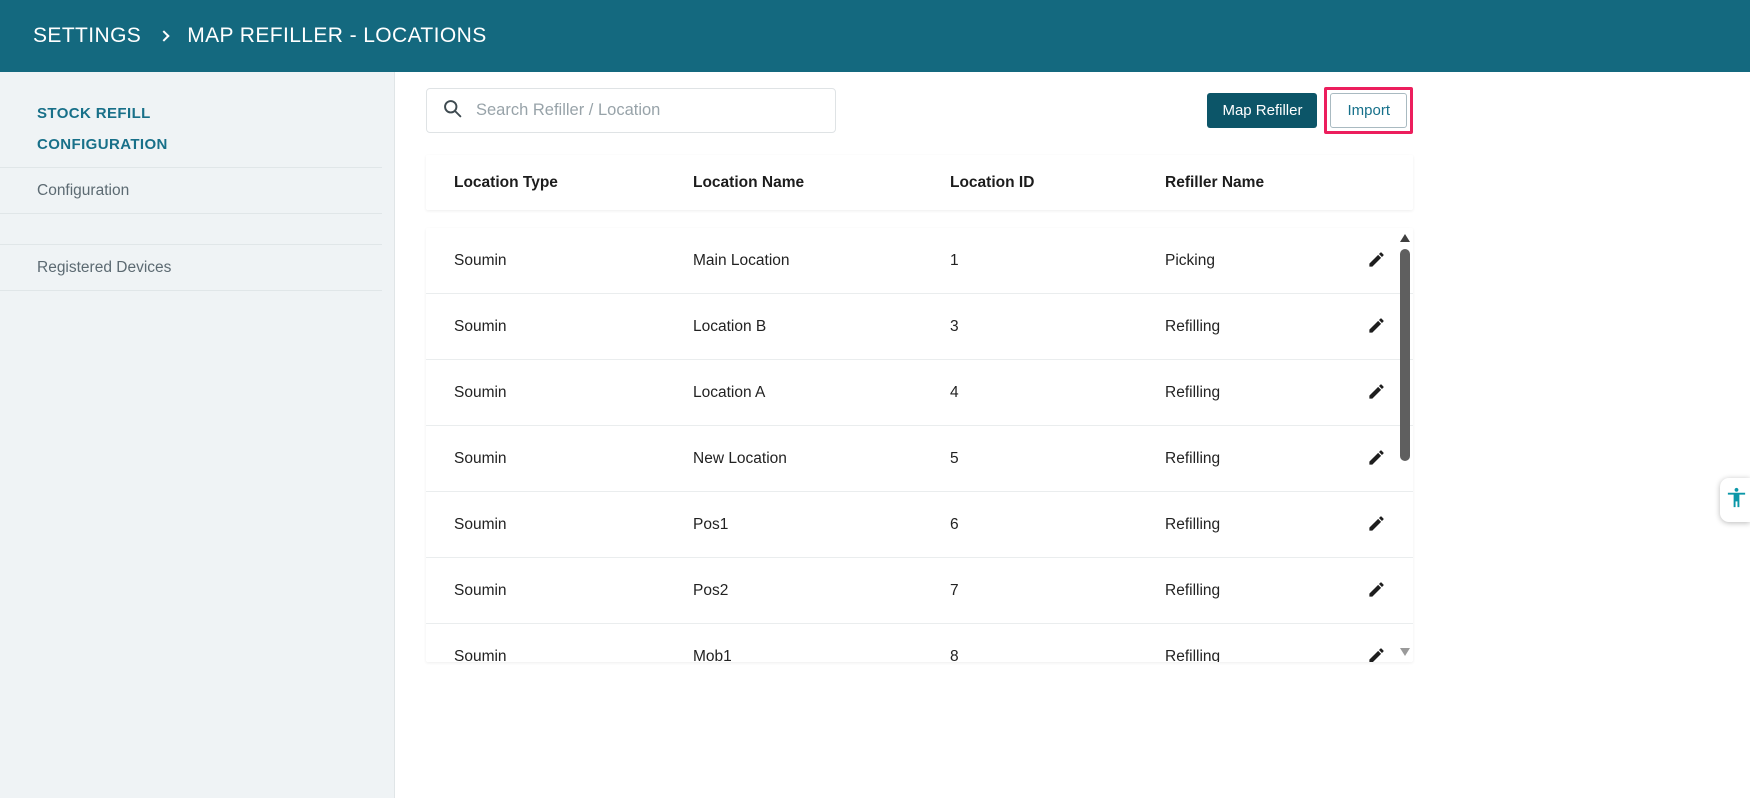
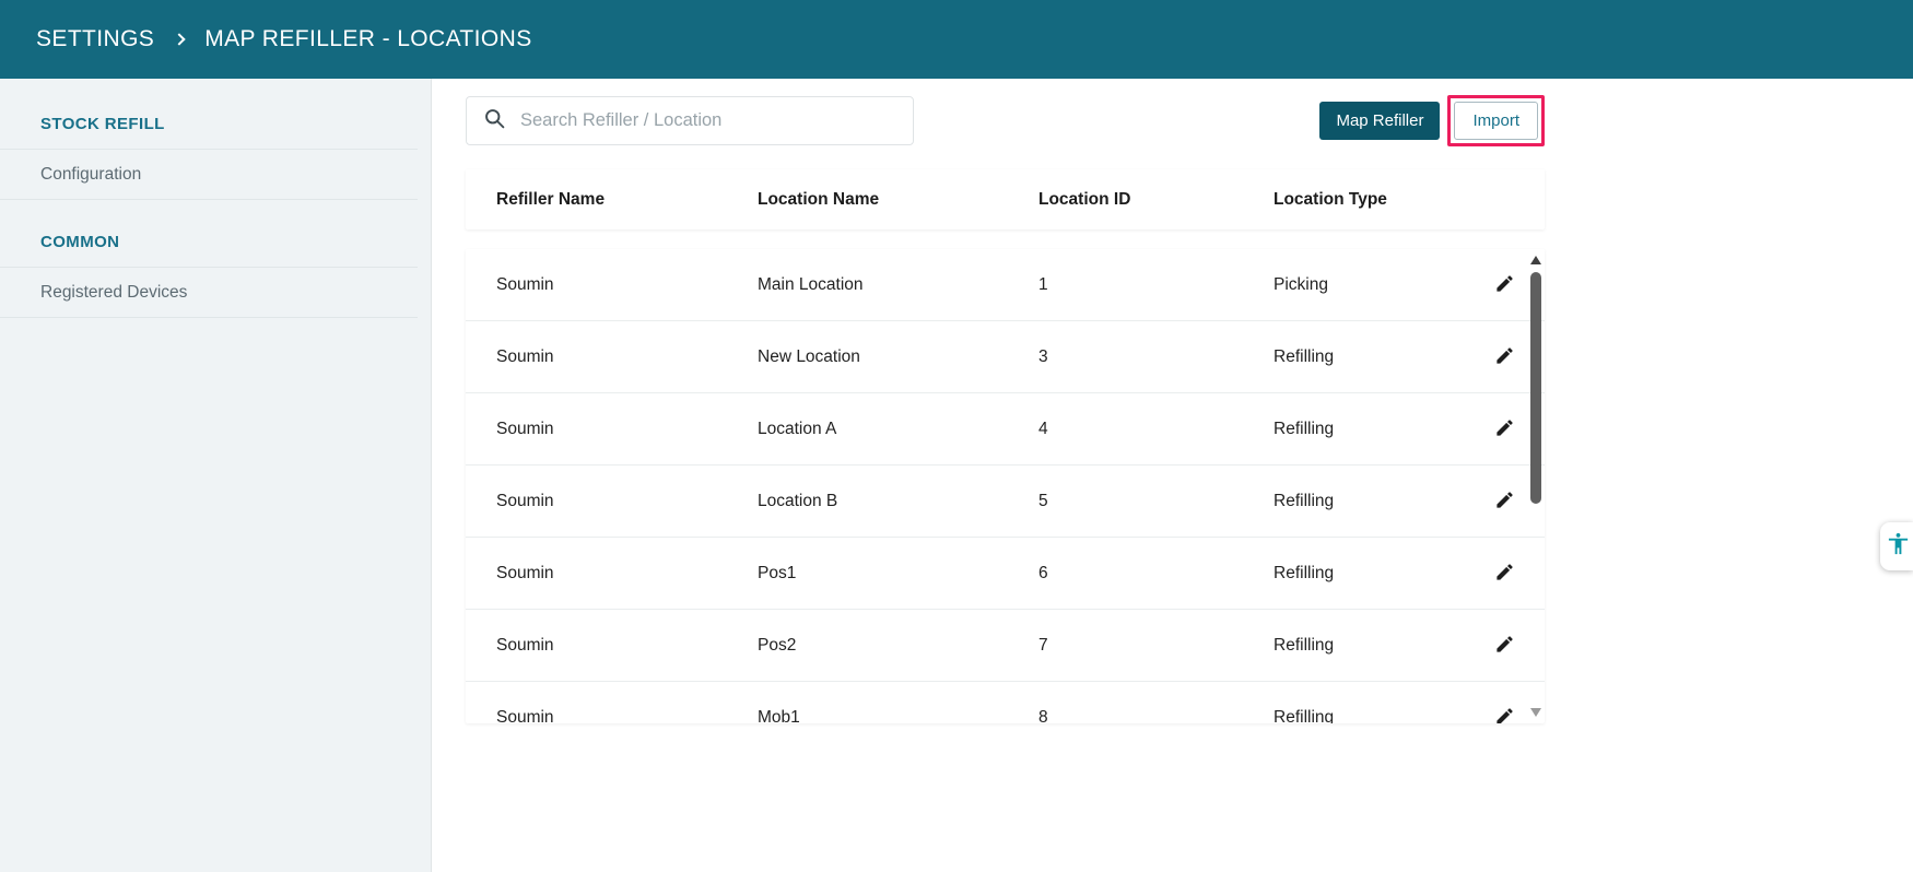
  SETTINGS
  MAP REFILLER - LOCATIONS
  STOCK REFILL
- CONFIGURATION
  Configuration
+ COMMON
  Registered Devices
  Search Refiller / Location
  Map Refiller
  Import
- Location Type
+ Refiller Name
  Location Name
  Location ID
- Refiller Name
+ Location Type
  Soumin
  Main Location
  1
  Picking
  Soumin
- Location B
+ New Location
  3
  Refilling
  Soumin
  Location A
  4
  Refilling
  Soumin
- New Location
+ Location B
  5
  Refilling
  Soumin
  Pos1
  6
  Refilling
  Soumin
  Pos2
  7
  Refilling
  Soumin
  Mob1
  8
  Refilling
